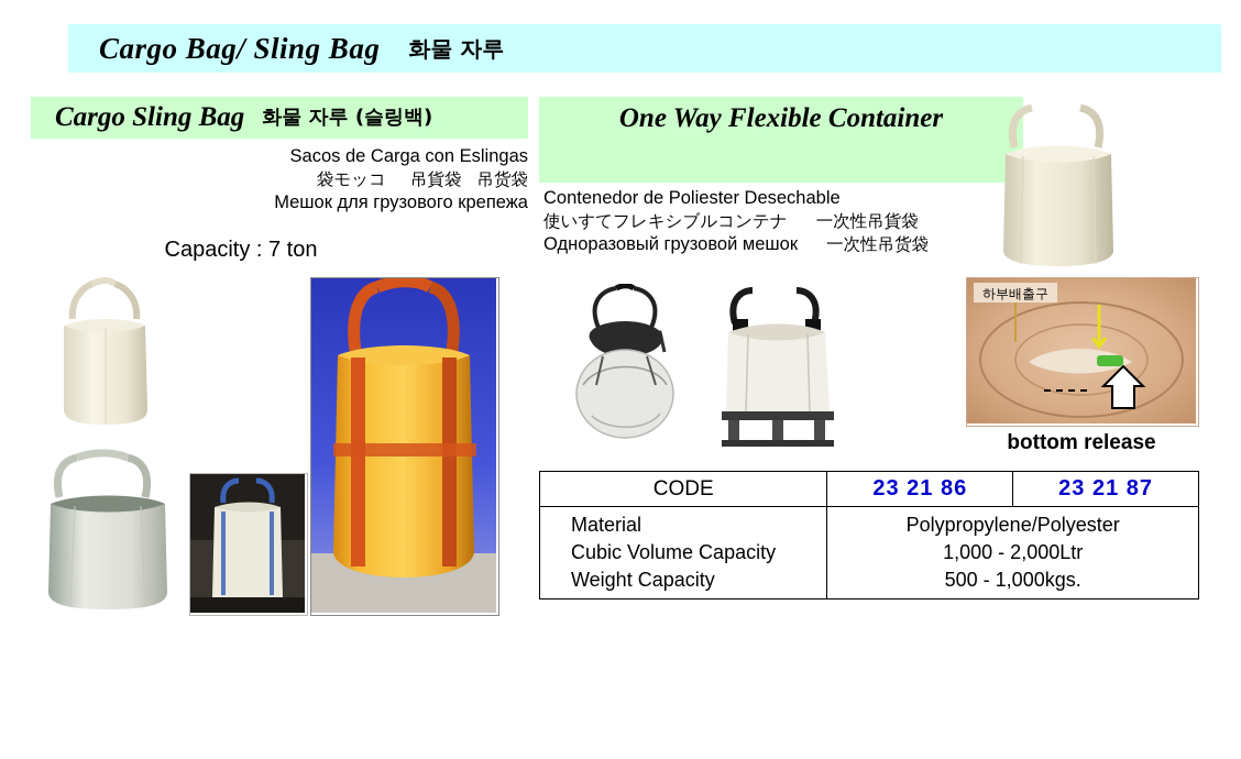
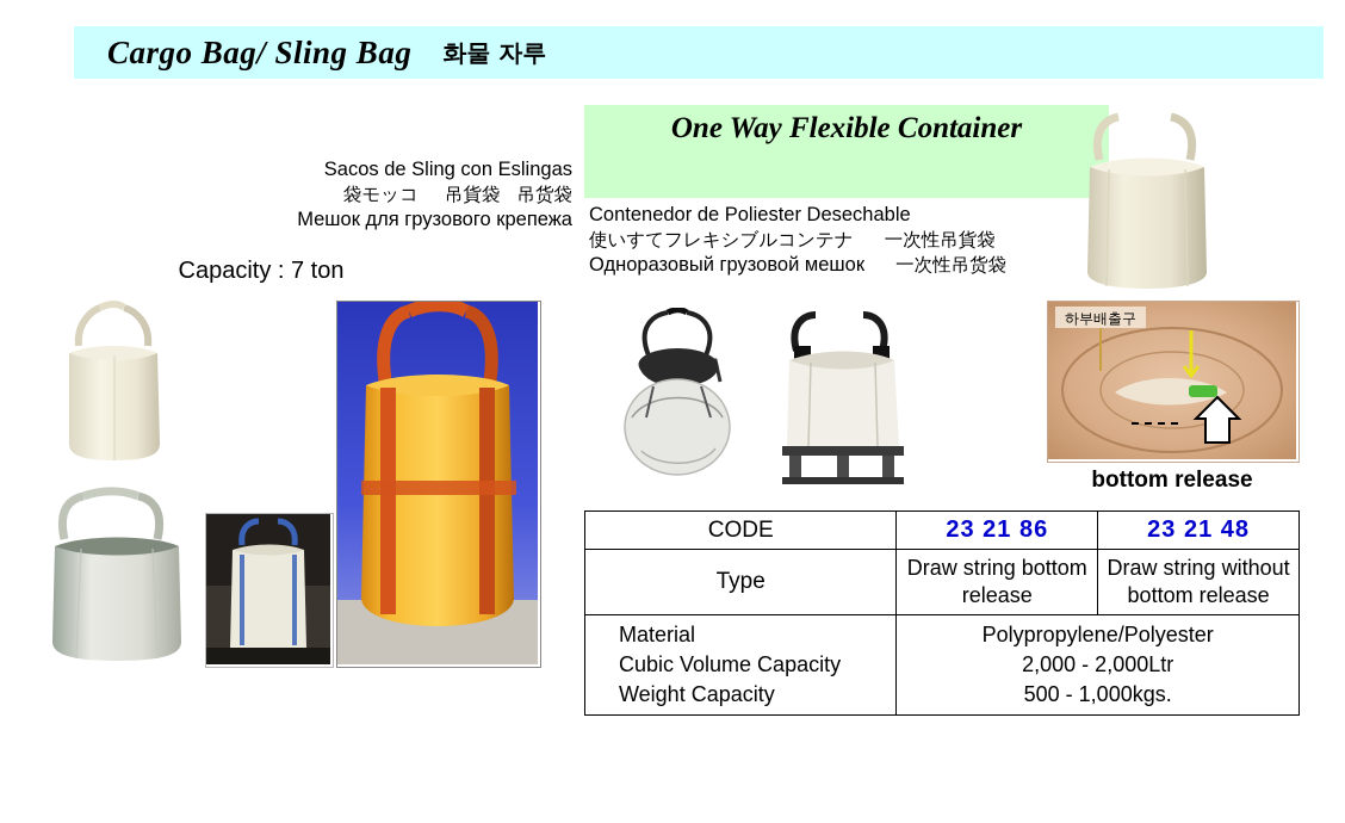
  Cargo Bag/ Sling Bag
  화물 자루
- Cargo Sling Bag
- 화물 자루 (슬링백)
- Sacos de Carga con Eslingas
+ Sacos de Sling con Eslingas
  袋モッコ 吊貨袋 吊货袋
  Мешок для грузового крепежа
  Capacity : 7 ton
  One Way Flexible Container
  Contenedor de Poliester Desechable
  使いすてフレキシブルコンテナ 一次性吊貨袋
  Одноразовый грузовой мешок 一次性吊货袋
  하부배출구
  bottom release
- CODE	23 21 86	23 21 87
+ CODE	23 21 86	23 21 48
+ Type	Draw string bottom release	Draw string without bottom release
- Material Cubic Volume Capacity Weight Capacity	Polypropylene/Polyester 1,000 - 2,000Ltr 500 - 1,000kgs.
+ Material Cubic Volume Capacity Weight Capacity	Polypropylene/Polyester 2,000 - 2,000Ltr 500 - 1,000kgs.
